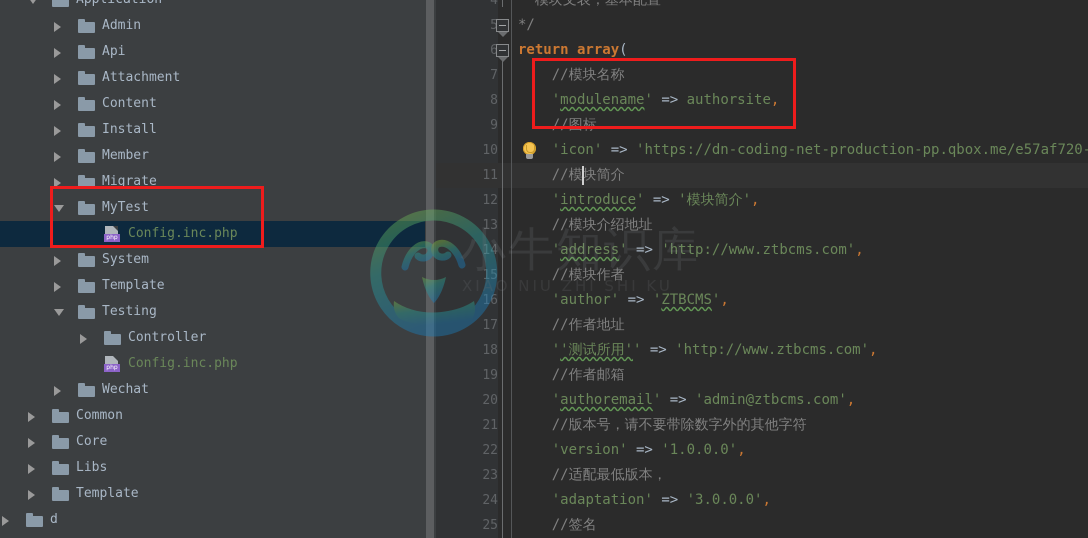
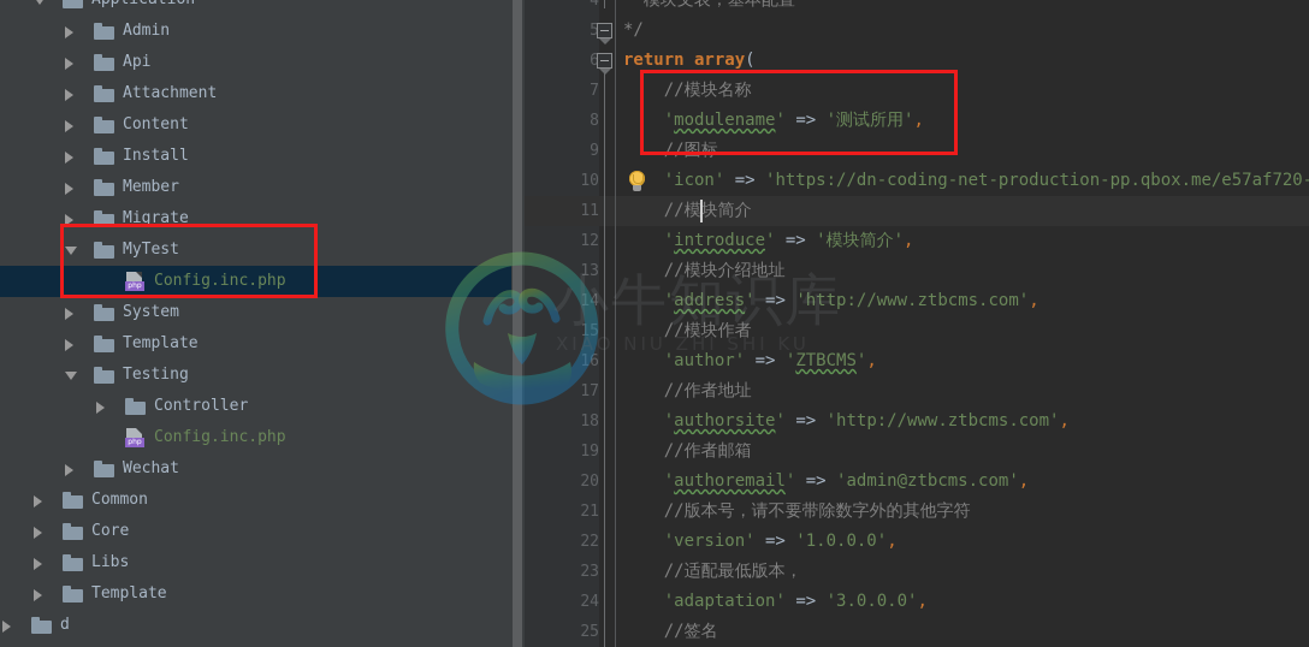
  Admin
  Api
  Attachment
  Content
  Install
  Member
  Migrate
  MyTest
  Config.inc.php
  System
  Template
  Testing
  Controller
  Config.inc.php
  Wechat
  Common
  Core
  Libs
  Template
  d
  4
  5
  6
  7
  8
  9
  10
  11
  12
  13
  14
  15
  16
  17
  18
  19
  20
  21
  22
  23
  24
  25
  * 模块文表，基本配置
  */
  return array(
  //模块名称
- 'modulename' => authorsite,
+ 'modulename' => '测试所用',
  //图标
  'icon' => 'https://dn-coding-net-production-pp.qbox.me/e57af720-
  //模块简介
  'introduce' => '模块简介',
  //模块介绍地址
  'address' => 'http://www.ztbcms.com',
  //模块作者
  'author' => 'ZTBCMS',
  //作者地址
- ''测试所用'' => 'http://www.ztbcms.com',
+ 'authorsite' => 'http://www.ztbcms.com',
  //作者邮箱
  'authoremail' => 'admin@ztbcms.com',
  //版本号，请不要带除数字外的其他字符
  'version' => '1.0.0.0',
  //适配最低版本，
  'adaptation' => '3.0.0.0',
  //签名
  小牛知识库
  XIAO NIU ZHI SHI KU
